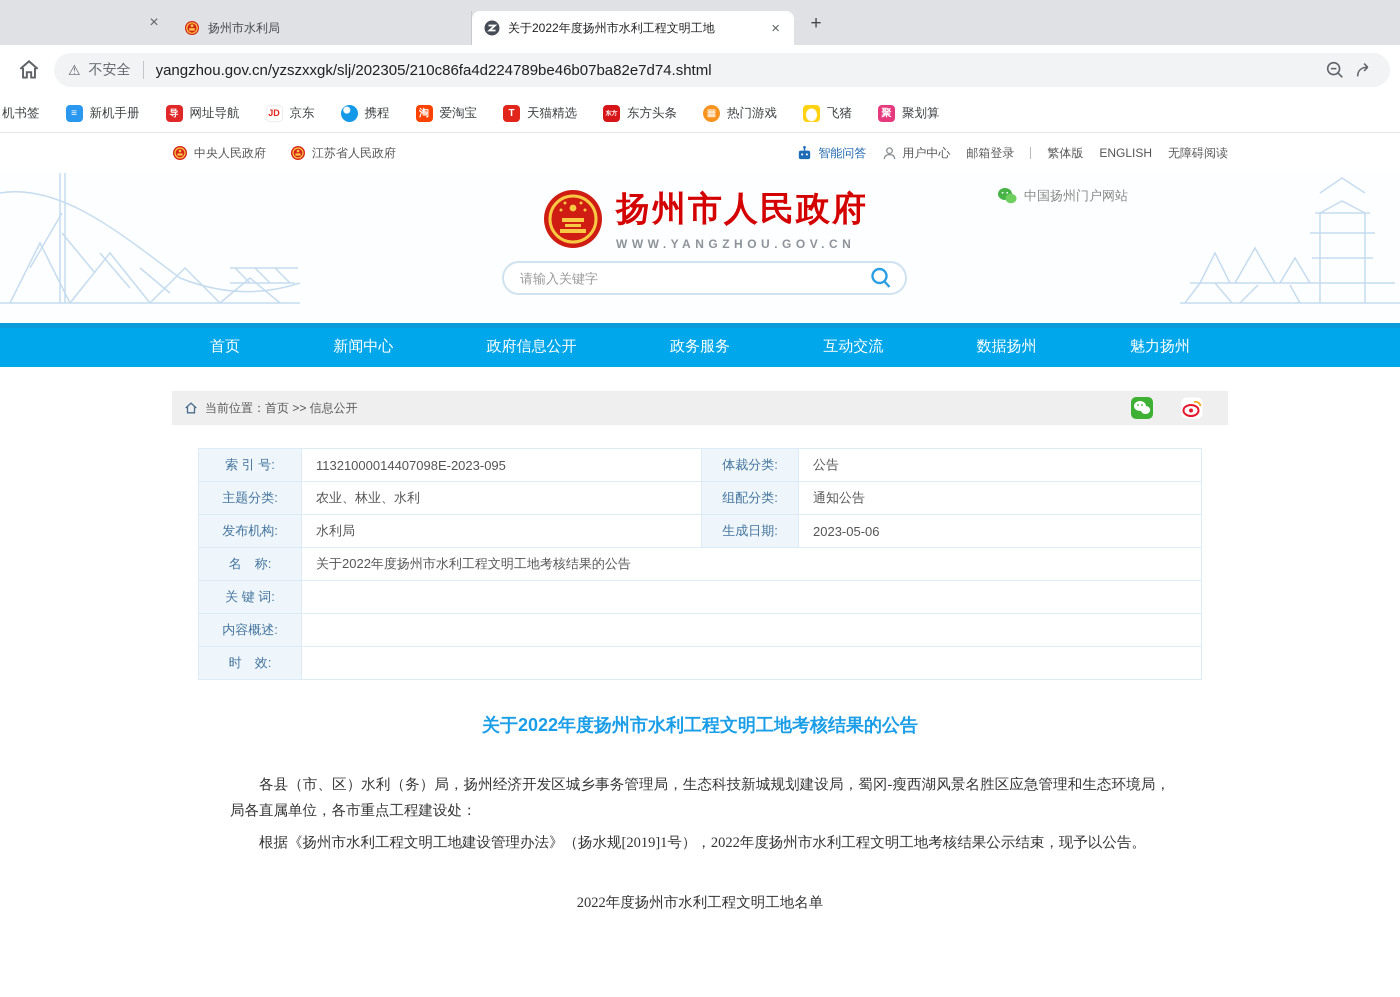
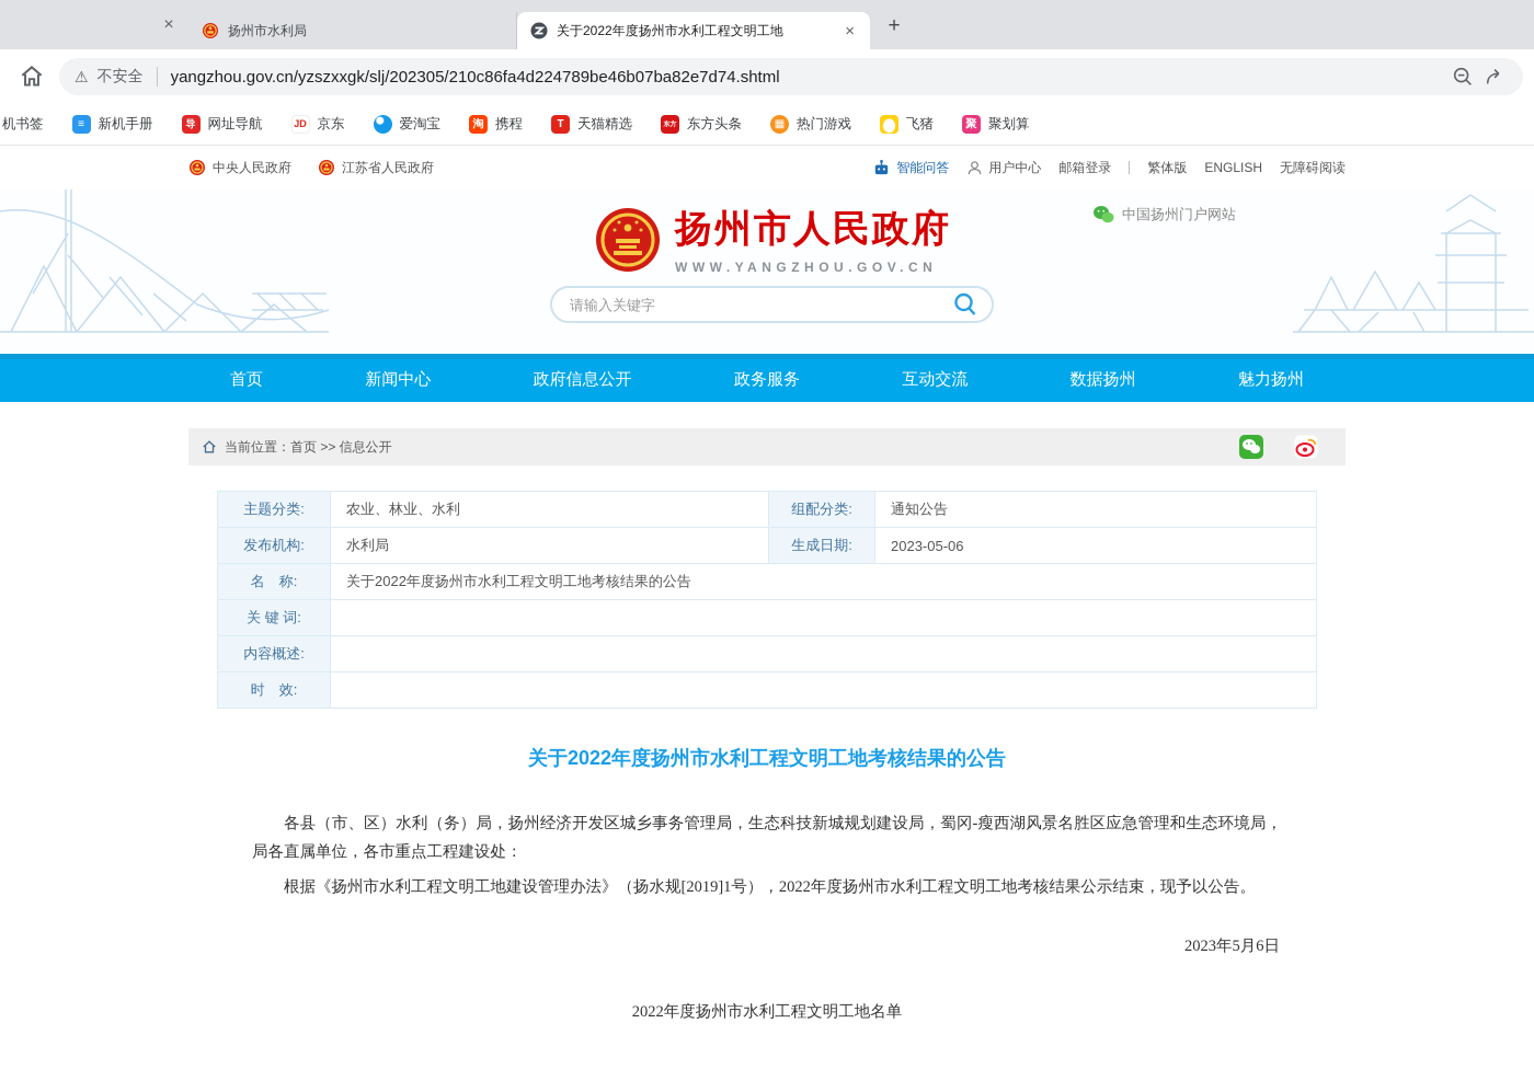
  ×
  扬州市水利局
  关于2022年度扬州市水利工程文明工地
  ×
  +
  ⚠
  不安全
  yangzhou.gov.cn/yzszxxgk/slj/202305/210c86fa4d224789be46b07ba82e7d74.shtml
  机书签
  ≡
  新机手册
  导
  网址导航
  JD
  京东
- 携程
+ 爱淘宝
  淘
- 爱淘宝
+ 携程
  T
  天猫精选
  东方头条
  ▦
  热门游戏
  飞猪
  聚
  聚划算
  中央人民政府
  江苏省人民政府
  智能问答
  用户中心
  邮箱登录
  繁体版
  ENGLISH
  无障碍阅读
  扬州市人民政府
  WWW.YANGZHOU.GOV.CN
  中国扬州门户网站
  请输入关键字
  首页
  新闻中心
  政府信息公开
  政务服务
  互动交流
  数据扬州
  魅力扬州
  当前位置：
  首页 >> 信息公开
- 索 引 号:	11321000014407098E-2023-095	体裁分类:	公告
  主题分类:	农业、林业、水利	组配分类:	通知公告
  发布机构:	水利局	生成日期:	2023-05-06
  名 称:	关于2022年度扬州市水利工程文明工地考核结果的公告
  关 键 词:
  内容概述:
  时 效:
  关于2022年度扬州市水利工程文明工地考核结果的公告
  各县（市、区）水利（务）局，扬州经济开发区城乡事务管理局，生态科技新城规划建设局，蜀冈-瘦西湖风景名胜区应急管理和生态环境局，局各直属单位，各市重点工程建设处：
  根据《扬州市水利工程文明工地建设管理办法》（扬水规[2019]1号），2022年度扬州市水利工程文明工地考核结果公示结束，现予以公告。
+ 2023年5月6日
  2022年度扬州市水利工程文明工地名单
